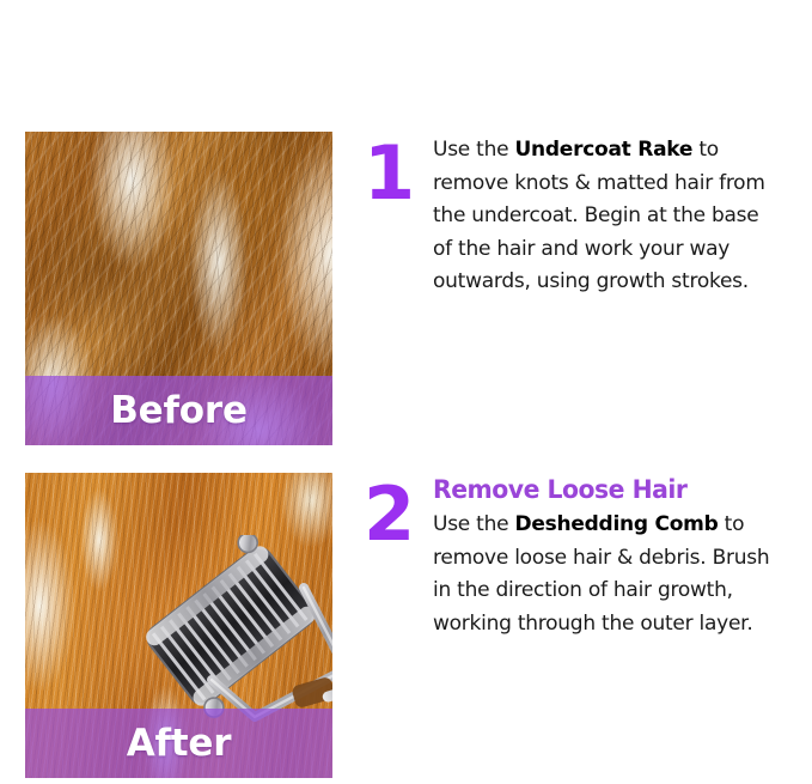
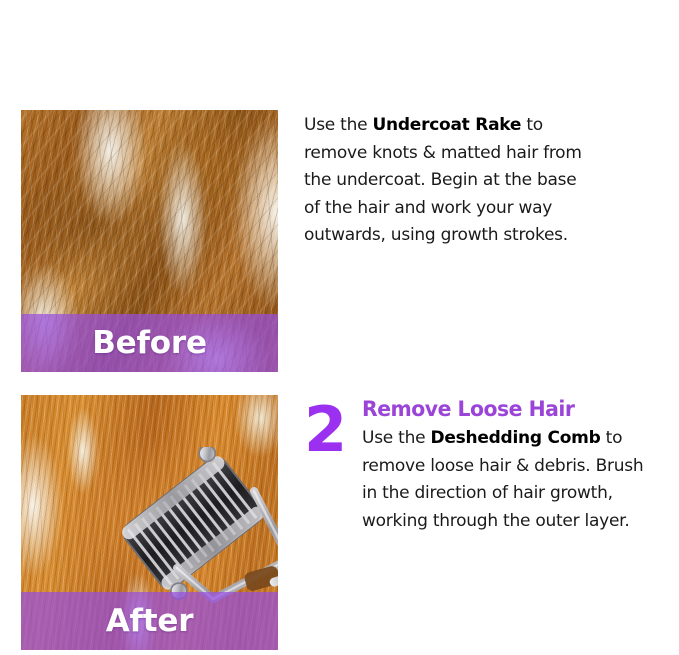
  Before
- 1
  Use the Undercoat Rake to remove knots & matted hair from the undercoat. Begin at the base of the hair and work your way outwards, using growth strokes.
  After
  2
  Remove Loose Hair
  Use the Deshedding Comb to remove loose hair & debris. Brush in the direction of hair growth, working through the outer layer.
